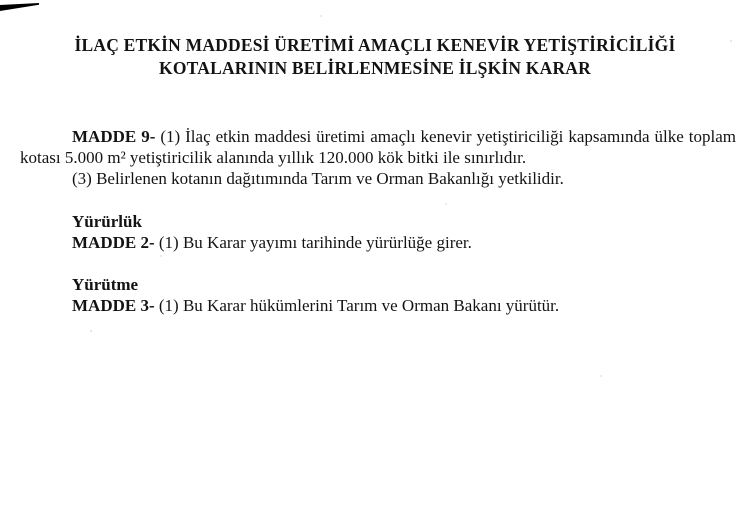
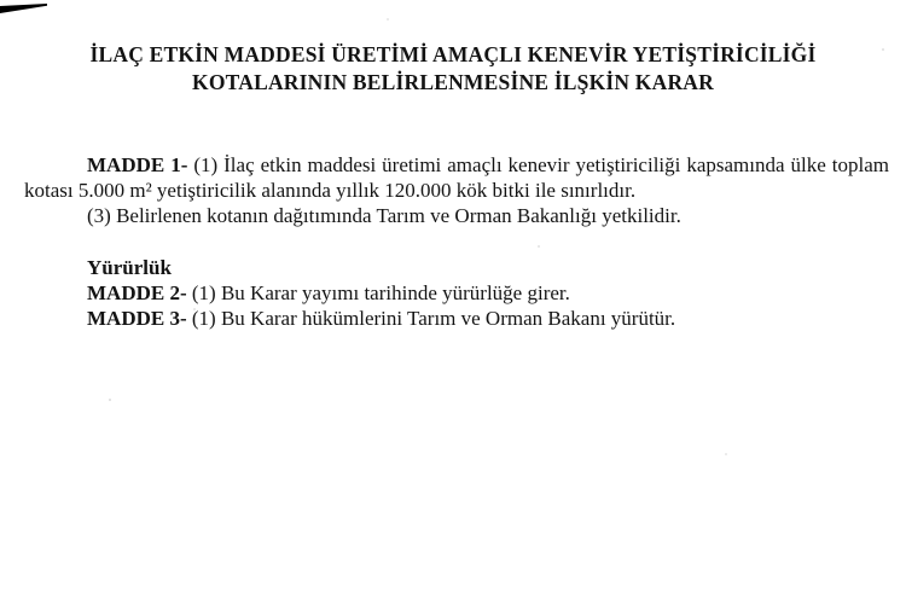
  İLAÇ ETKİN MADDESİ ÜRETİMİ AMAÇLI KENEVİR YETİŞTİRİCİLİĞİ
  KOTALARININ BELİRLENMESİNE İLŞKİN KARAR
- MADDE 9- (1) İlaç etkin maddesi üretimi amaçlı kenevir yetiştiriciliği kapsamında ülke toplam kotası 5.000 m² yetiştiricilik alanında yıllık 120.000 kök bitki ile sınırlıdır.
+ MADDE 1- (1) İlaç etkin maddesi üretimi amaçlı kenevir yetiştiriciliği kapsamında ülke toplam kotası 5.000 m² yetiştiricilik alanında yıllık 120.000 kök bitki ile sınırlıdır.
  (3) Belirlenen kotanın dağıtımında Tarım ve Orman Bakanlığı yetkilidir.
  Yürürlük
  MADDE 2- (1) Bu Karar yayımı tarihinde yürürlüğe girer.
- Yürütme
  MADDE 3- (1) Bu Karar hükümlerini Tarım ve Orman Bakanı yürütür.
